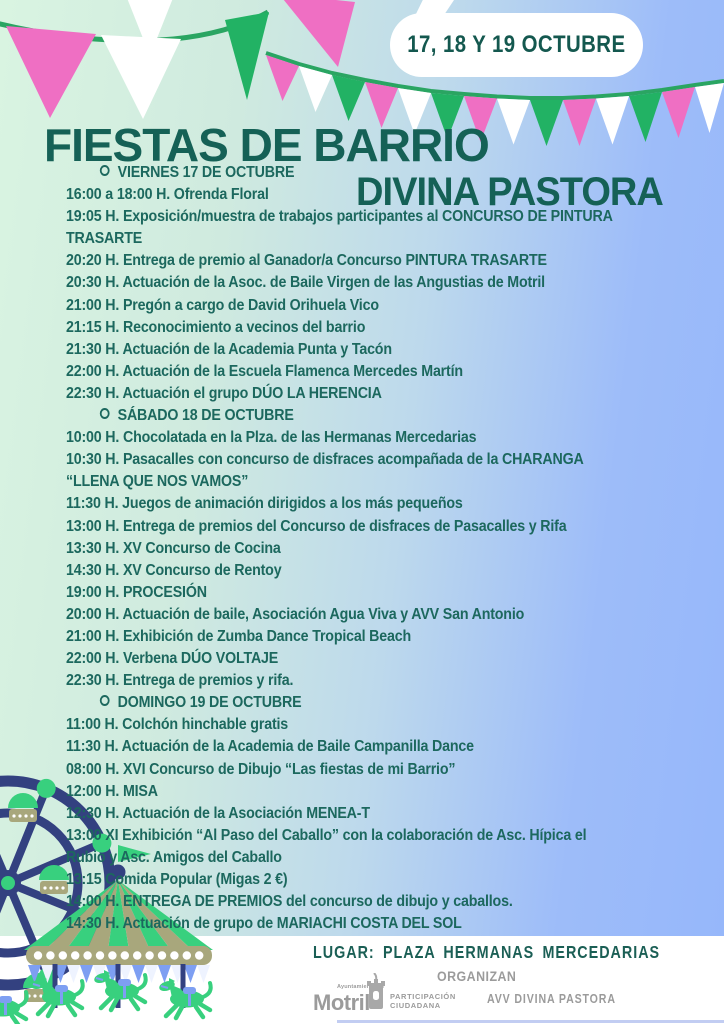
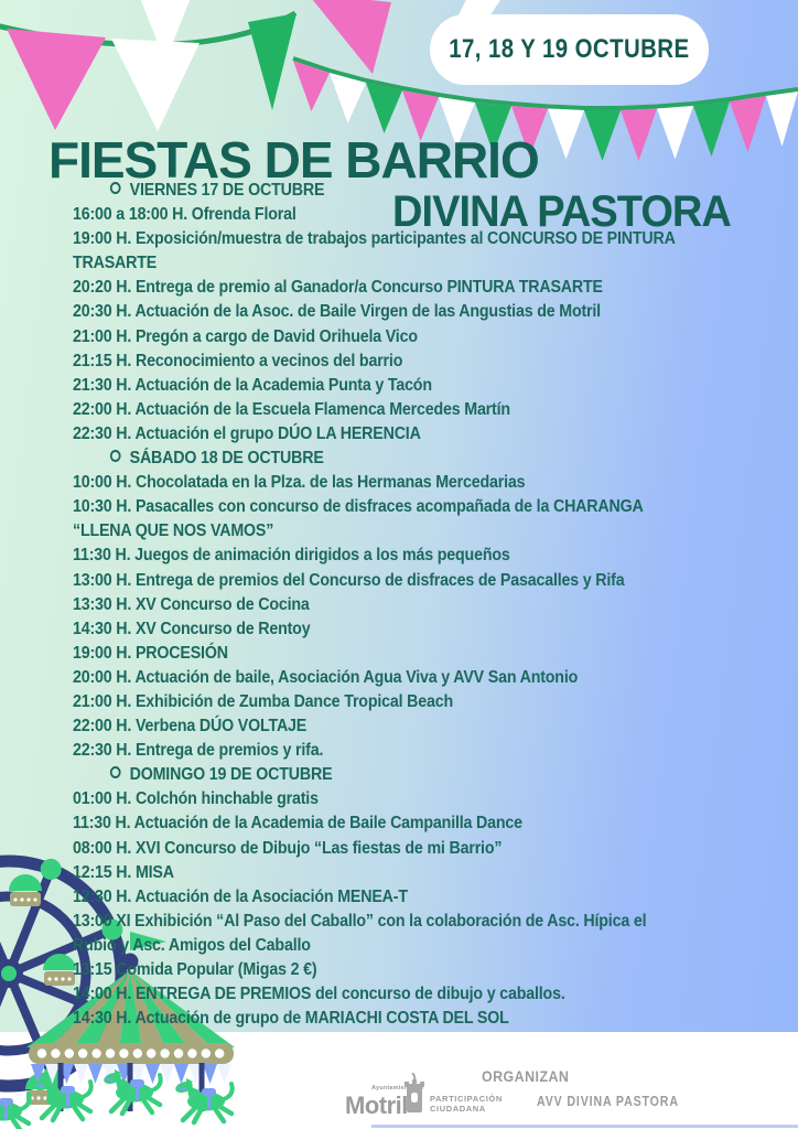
  17, 18 Y 19 OCTUBRE
  FIESTAS DE BARRIO
  DIVINA PASTORA
  VIERNES 17 DE OCTUBRE
  16:00 a 18:00 H. Ofrenda Floral
- 19:05 H. Exposición/muestra de trabajos participantes al CONCURSO DE PINTURA
+ 19:00 H. Exposición/muestra de trabajos participantes al CONCURSO DE PINTURA
  TRASARTE
  20:20 H. Entrega de premio al Ganador/a Concurso PINTURA TRASARTE
  20:30 H. Actuación de la Asoc. de Baile Virgen de las Angustias de Motril
  21:00 H. Pregón a cargo de David Orihuela Vico
  21:15 H. Reconocimiento a vecinos del barrio
  21:30 H. Actuación de la Academia Punta y Tacón
  22:00 H. Actuación de la Escuela Flamenca Mercedes Martín
  22:30 H. Actuación el grupo DÚO LA HERENCIA
  SÁBADO 18 DE OCTUBRE
  10:00 H. Chocolatada en la Plza. de las Hermanas Mercedarias
  10:30 H. Pasacalles con concurso de disfraces acompañada de la CHARANGA
  “LLENA QUE NOS VAMOS”
  11:30 H. Juegos de animación dirigidos a los más pequeños
  13:00 H. Entrega de premios del Concurso de disfraces de Pasacalles y Rifa
  13:30 H. XV Concurso de Cocina
  14:30 H. XV Concurso de Rentoy
  19:00 H. PROCESIÓN
  20:00 H. Actuación de baile, Asociación Agua Viva y AVV San Antonio
  21:00 H. Exhibición de Zumba Dance Tropical Beach
  22:00 H. Verbena DÚO VOLTAJE
  22:30 H. Entrega de premios y rifa.
  DOMINGO 19 DE OCTUBRE
- 11:00 H. Colchón hinchable gratis
+ 01:00 H. Colchón hinchable gratis
  11:30 H. Actuación de la Academia de Baile Campanilla Dance
  08:00 H. XVI Concurso de Dibujo “Las fiestas de mi Barrio”
- 12:00 H. MISA
+ 12:15 H. MISA
  12:30 H. Actuación de la Asociación MENEA-T
  13:00 XI Exhibición “Al Paso del Caballo” con la colaboración de Asc. Hípica el
  Rubio y Asc. Amigos del Caballo
  13:15 Comida Popular (Migas 2 €)
  14:00 H. ENTREGA DE PREMIOS del concurso de dibujo y caballos.
  14:30 H. Actuación de grupo de MARIACHI COSTA DEL SOL
- LUGAR: PLAZA HERMANAS MERCEDARIAS
  ORGANIZAN
  Motril
  PARTICIPACIÓN
  CIUDADANA
  AVV DIVINA PASTORA
